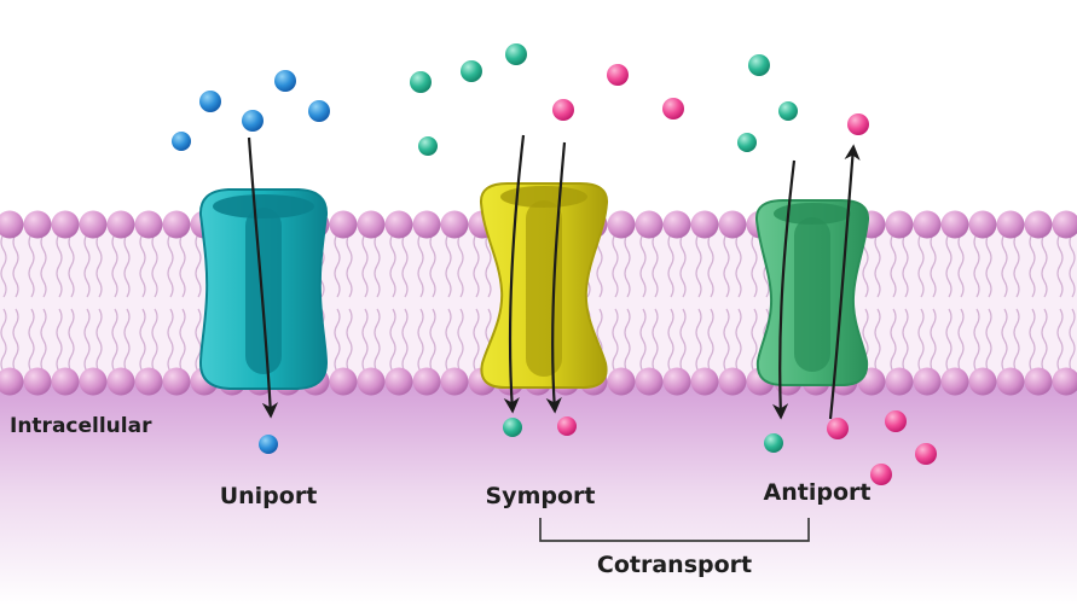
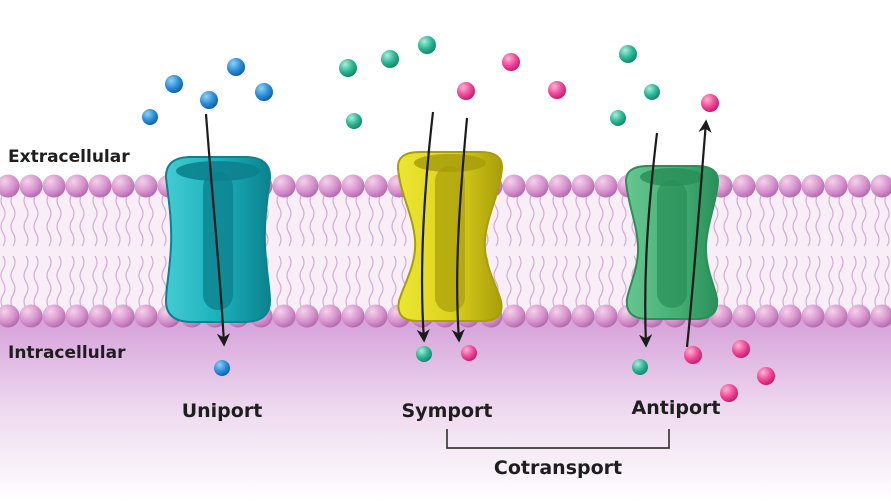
+ Extracellular
  Intracellular
  Uniport
  Symport
  Antiport
  Cotransport
